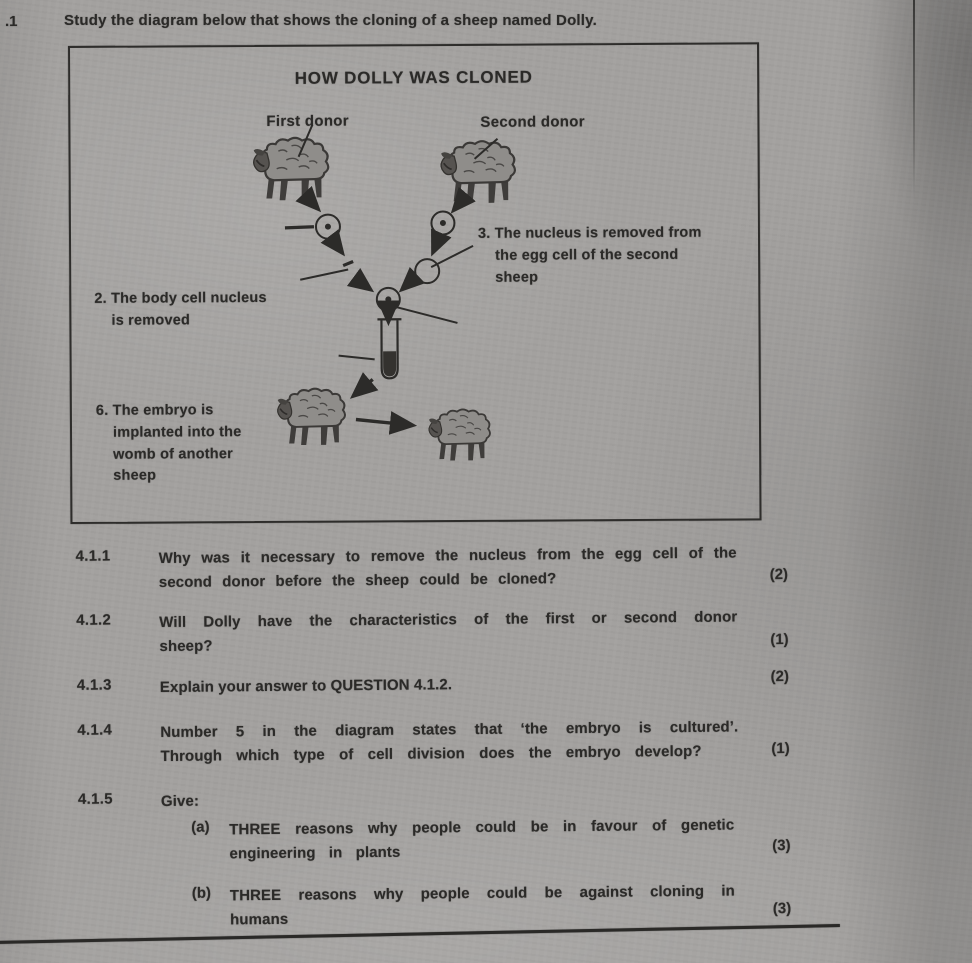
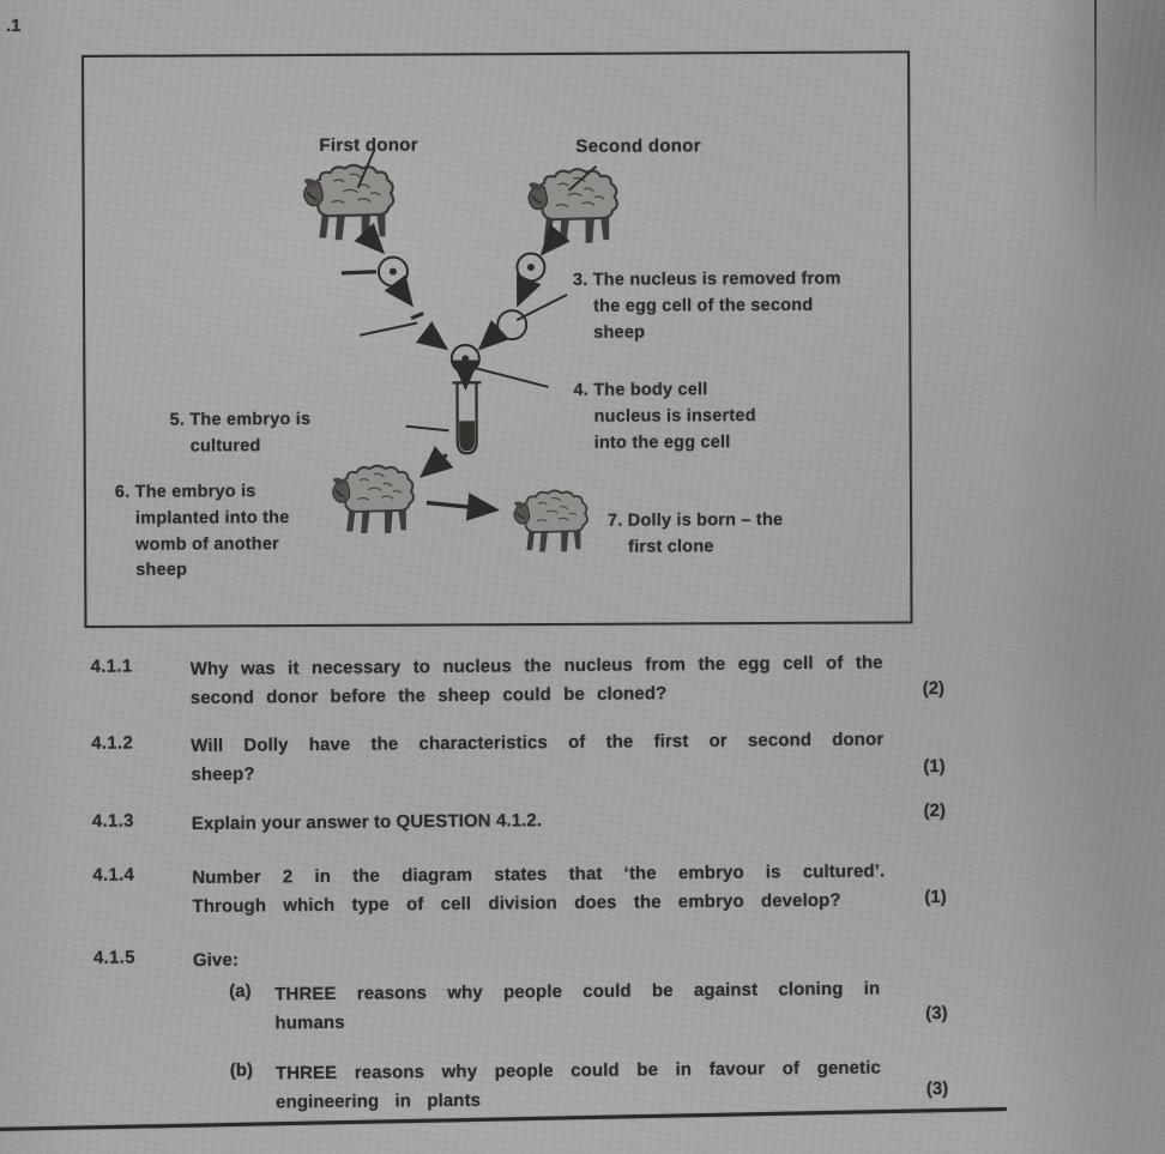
  .1
- Study the diagram below that shows the cloning of a sheep named Dolly.
- HOW DOLLY WAS CLONED
  First donor
  Second donor
- 2. The body cell nucleus
- is removed
  3. The nucleus is removed from
  the egg cell of the second
  sheep
+ 4. The body cell
+ nucleus is inserted
+ into the egg cell
+ 5. The embryo is
+ cultured
  6. The embryo is
  implanted into the
  womb of another
  sheep
+ 7. Dolly is born – the
+ first clone
  4.1.1
- Why was it necessary to remove the nucleus from the egg cell of the second donor before the sheep could be cloned?
+ Why was it necessary to nucleus the nucleus from the egg cell of the second donor before the sheep could be cloned?
  (2)
  4.1.2
  Will Dolly have the characteristics of the first or second donor sheep?
  (1)
  4.1.3
  Explain your answer to QUESTION 4.1.2.
  (2)
  4.1.4
- Number 5 in the diagram states that ‘the embryo is cultured’. Through which type of cell division does the embryo develop?
+ Number 2 in the diagram states that ‘the embryo is cultured’. Through which type of cell division does the embryo develop?
  (1)
  4.1.5
  Give:
  (a)
- THREE reasons why people could be in favour of genetic engineering in plants
+ THREE reasons why people could be against cloning in humans
  (3)
  (b)
- THREE reasons why people could be against cloning in humans
+ THREE reasons why people could be in favour of genetic engineering in plants
  (3)
